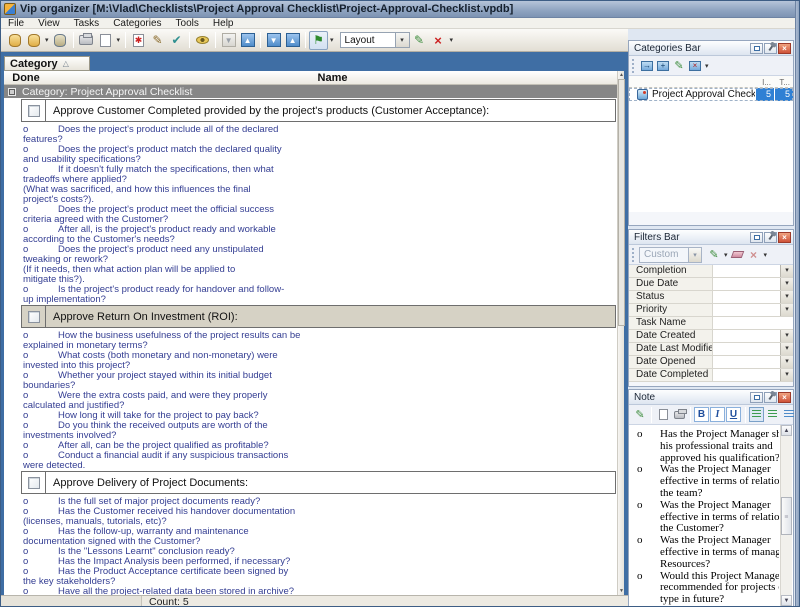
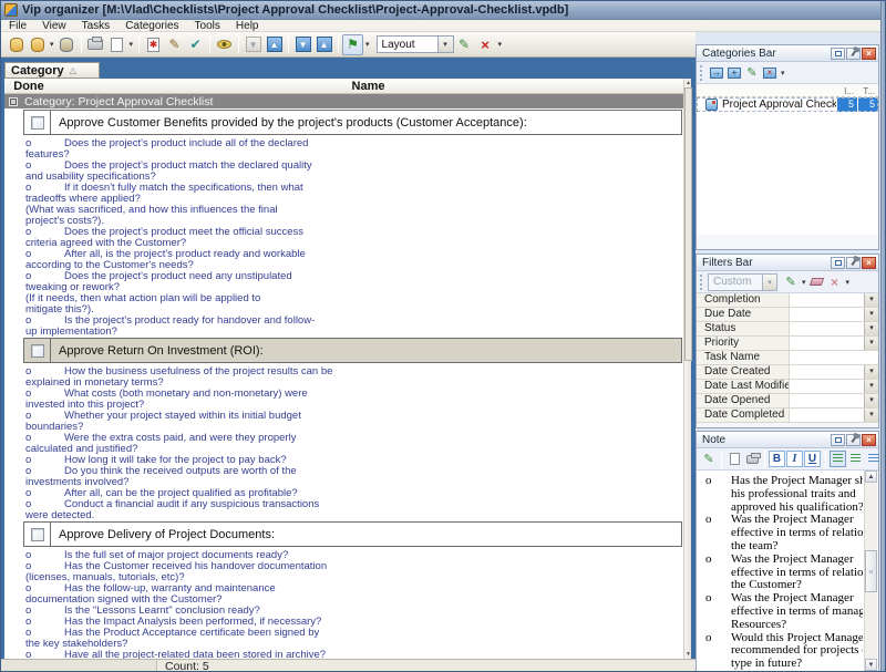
  Vip organizer [M:\Vlad\Checklists\Project Approval Checklist\Project-Approval-Checklist.vpdb]
  File
  View
  Tasks
  Categories
  Tools
  Help
  ✱
  ✎
  ✔
  ▼
  ▲
  ▼
  ▲
  ⚑
  Layout
  ✎
  ×
  Category
  △
  Done
  Name
  Category: Project Approval Checklist
- Approve Customer Completed provided by the project's products (Customer Acceptance):
+ Approve Customer Benefits provided by the project's products (Customer Acceptance):
  o Does the project's product include all of the declared
  features?
  o Does the project's product match the declared quality
  and usability specifications?
  o If it doesn't fully match the specifications, then what
  tradeoffs where applied?
  (What was sacrificed, and how this influences the final
  project's costs?).
  o Does the project's product meet the official success
  criteria agreed with the Customer?
  o After all, is the project's product ready and workable
  according to the Customer's needs?
  o Does the project's product need any unstipulated
  tweaking or rework?
  (If it needs, then what action plan will be applied to
  mitigate this?).
  o Is the project's product ready for handover and follow-
  up implementation?
  Approve Return On Investment (ROI):
  o How the business usefulness of the project results can be
  explained in monetary terms?
  o What costs (both monetary and non-monetary) were
  invested into this project?
  o Whether your project stayed within its initial budget
  boundaries?
  o Were the extra costs paid, and were they properly
  calculated and justified?
  o How long it will take for the project to pay back?
  o Do you think the received outputs are worth of the
  investments involved?
  o After all, can be the project qualified as profitable?
  o Conduct a financial audit if any suspicious transactions
  were detected.
  Approve Delivery of Project Documents:
  o Is the full set of major project documents ready?
  o Has the Customer received his handover documentation
  (licenses, manuals, tutorials, etc)?
  o Has the follow-up, warranty and maintenance
  documentation signed with the Customer?
  o Is the "Lessons Learnt" conclusion ready?
  o Has the Impact Analysis been performed, if necessary?
  o Has the Product Acceptance certificate been signed by
  the key stakeholders?
  o Have all the project-related data been stored in archive?
  Count: 5
  Categories Bar
  ×
  →
  +
  ✎
  ×
  I...
  T...
  Project Approval Check
  5
  5
  Filters Bar
  ×
  Custom
  ✎
  ×
  Completion
  Due Date
  Status
  Priority
  Task Name
  Date Created
  Date Last Modifie
  Date Opened
  Date Completed
  Note
  ×
  ✎
  B
  I
  U
  o Has the Project Manager sh
  his professional traits and
  approved his qualification?
  o Was the Project Manager
  effective in terms of relatio
  the team?
  o Was the Project Manager
  effective in terms of relatio
  the Customer?
  o Was the Project Manager
  effective in terms of manag
  Resources?
  o Would this Project Manage
  recommended for projects
  type in future?
  ≡
